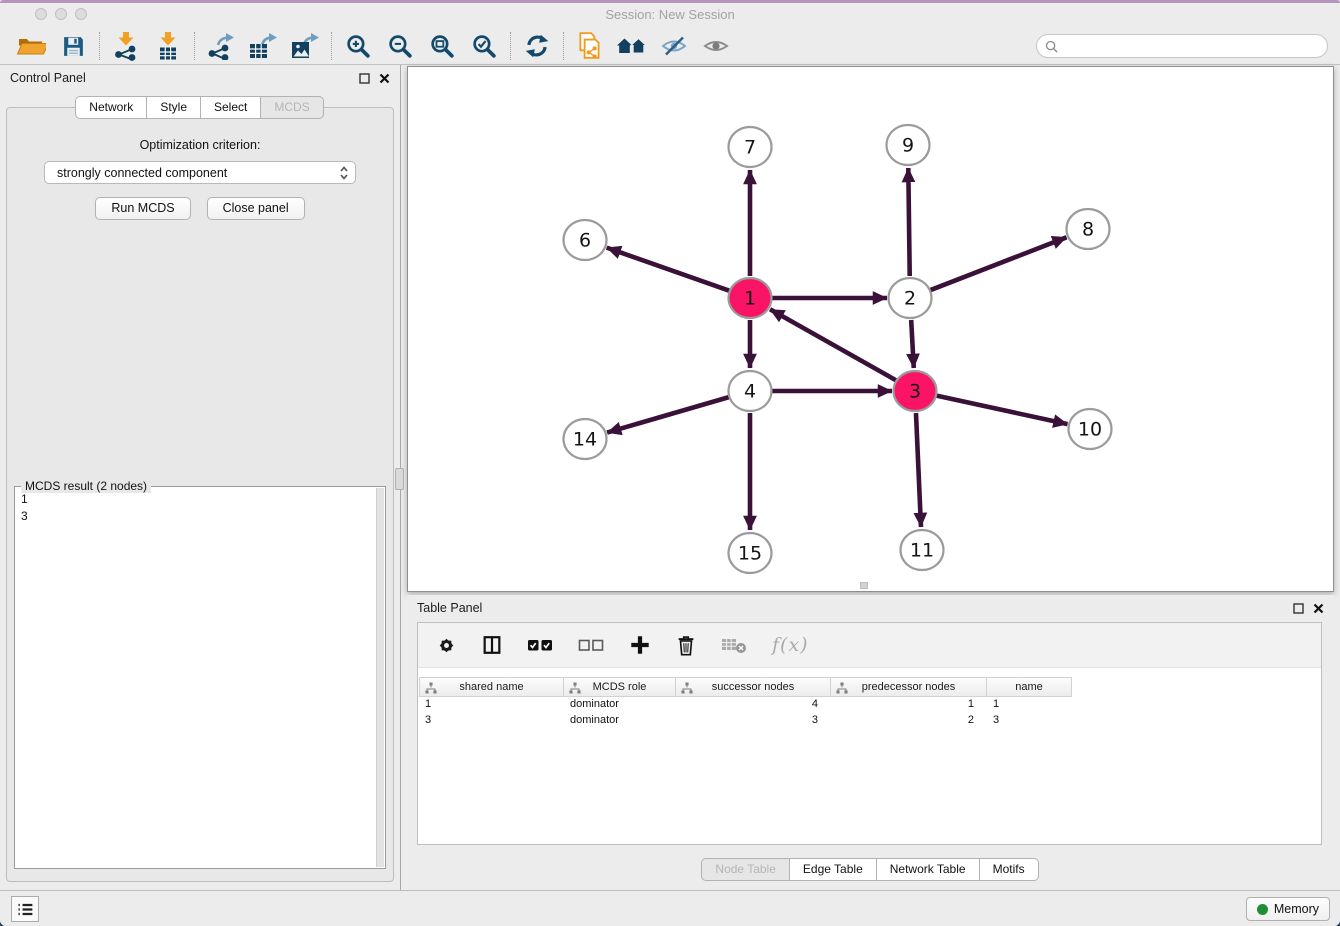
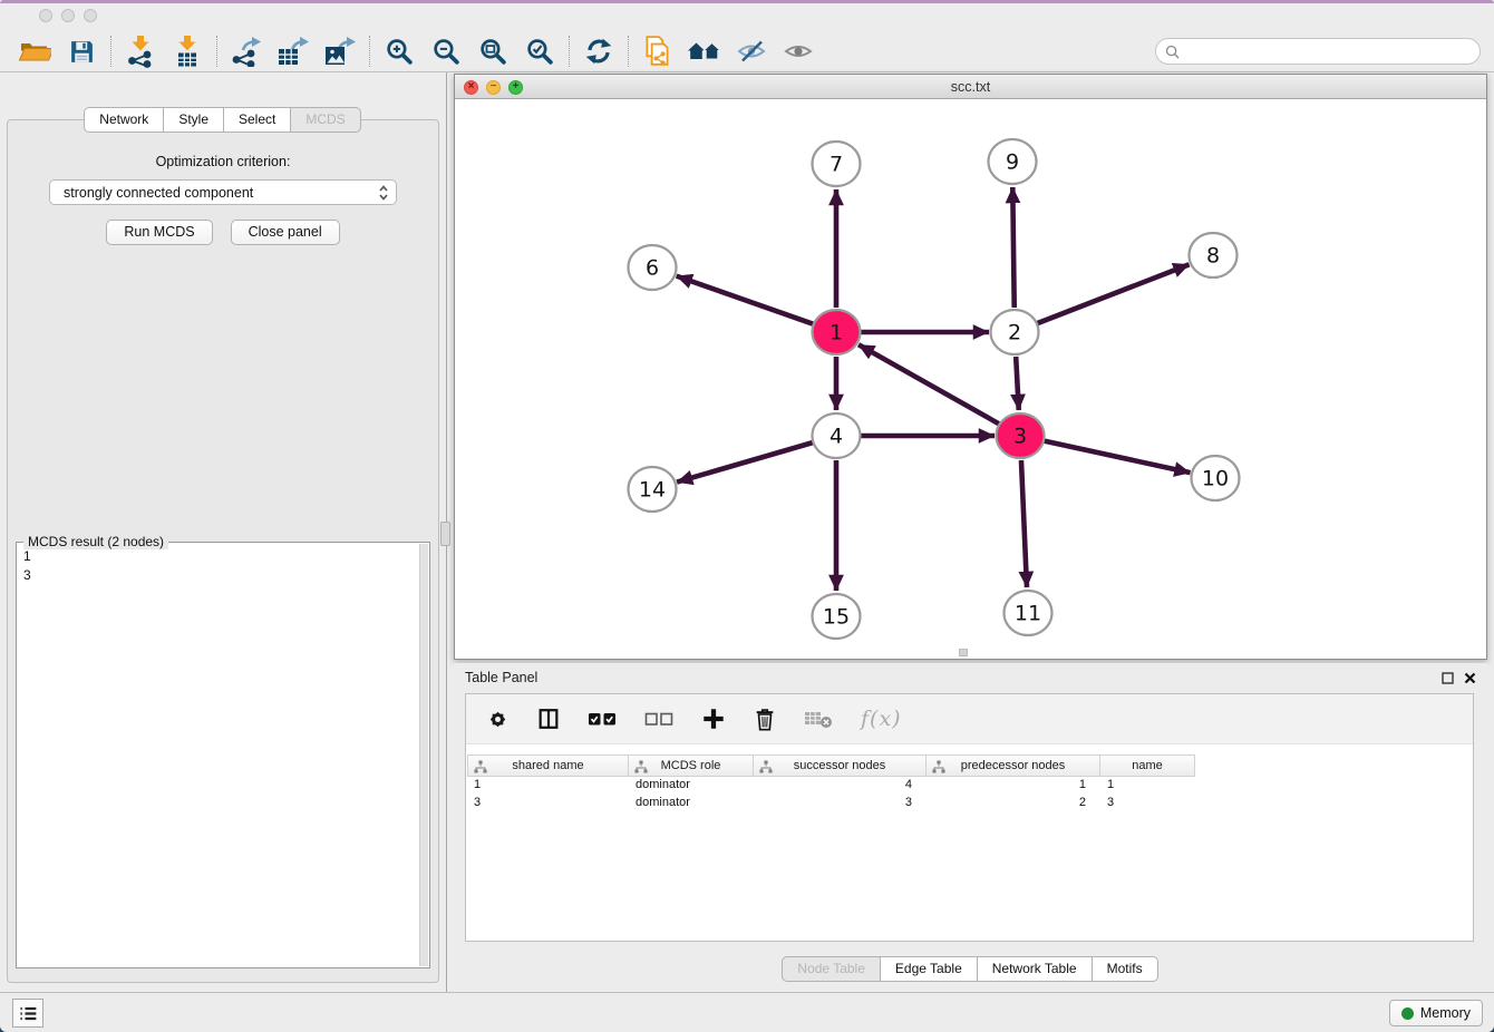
- Session: New Session
- Control Panel
  Network
  Style
  Select
  MCDS
  Optimization criterion:
  strongly connected component
  Run MCDS
  Close panel
  MCDS result (2 nodes)
  1
  3
+ ×
+ −
+ +
+ scc.txt
  7
  9
  6
  8
  1
  2
  4
  3
  14
  10
  15
  11
  Table Panel
  f(x)
  shared name
  MCDS role
  successor nodes
  predecessor nodes
  name
  1
  dominator
  4
  1
  1
  3
  dominator
  3
  2
  3
  Node Table
  Edge Table
  Network Table
  Motifs
  Memory
